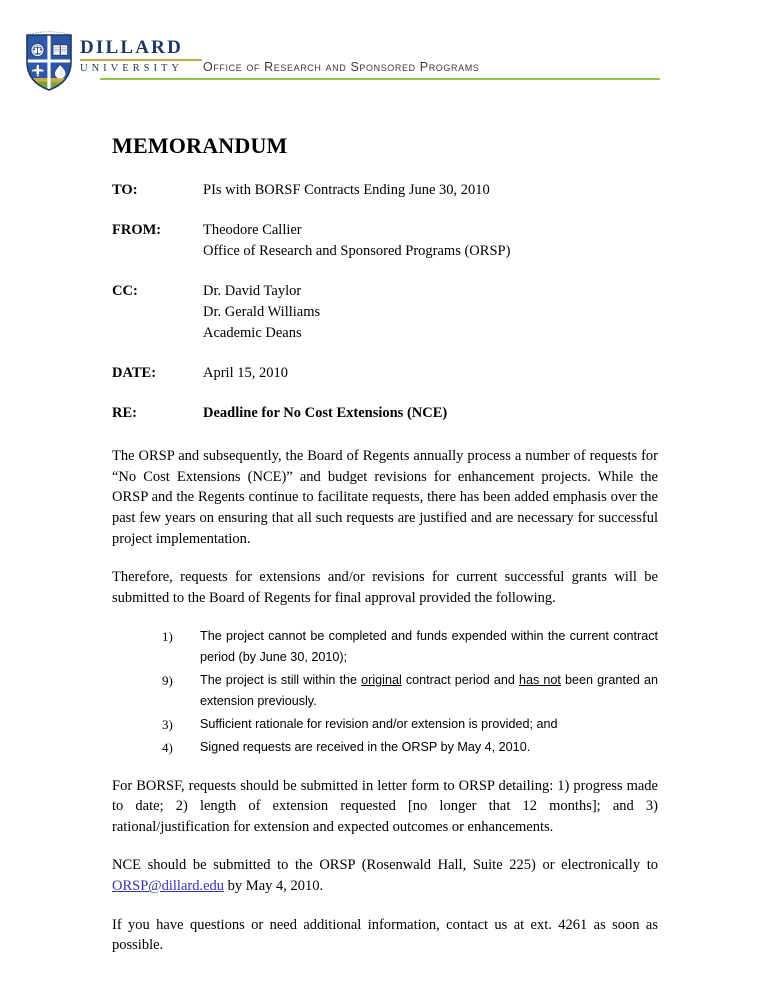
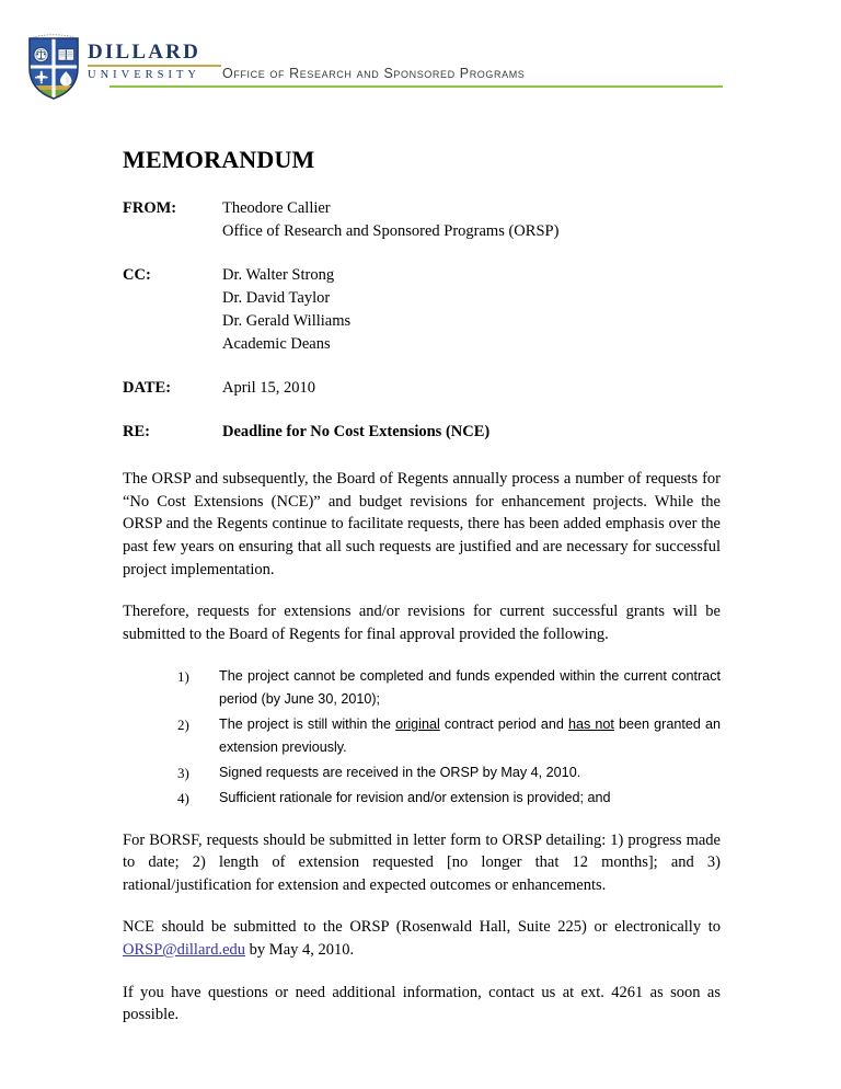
  DILLARD
  UNIVERSITY
  Office of Research and Sponsored Programs
  MEMORANDUM
- TO:
- PIs with BORSF Contracts Ending June 30, 2010
  FROM:
  Theodore Callier
  Office of Research and Sponsored Programs (ORSP)
  CC:
+ Dr. Walter Strong
  Dr. David Taylor
  Dr. Gerald Williams
  Academic Deans
  DATE:
  April 15, 2010
  RE:
  Deadline for No Cost Extensions (NCE)
  The ORSP and subsequently, the Board of Regents annually process a number of requests for “No Cost Extensions (NCE)” and budget revisions for enhancement projects. While the ORSP and the Regents continue to facilitate requests, there has been added emphasis over the past few years on ensuring that all such requests are justified and are necessary for successful project implementation.
  Therefore, requests for extensions and/or revisions for current successful grants will be submitted to the Board of Regents for final approval provided the following.
  1)
  The project cannot be completed and funds expended within the current contract period (by June 30, 2010);
- 9)
+ 2)
  The project is still within the original contract period and has not been granted an extension previously.
  3)
- Sufficient rationale for revision and/or extension is provided; and
+ Signed requests are received in the ORSP by May 4, 2010.
  4)
- Signed requests are received in the ORSP by May 4, 2010.
+ Sufficient rationale for revision and/or extension is provided; and
  For BORSF, requests should be submitted in letter form to ORSP detailing: 1) progress made to date; 2) length of extension requested [no longer that 12 months]; and 3) rational/justification for extension and expected outcomes or enhancements.
  NCE should be submitted to the ORSP (Rosenwald Hall, Suite 225) or electronically to ORSP@dillard.edu by May 4, 2010.
  If you have questions or need additional information, contact us at ext. 4261 as soon as possible.
